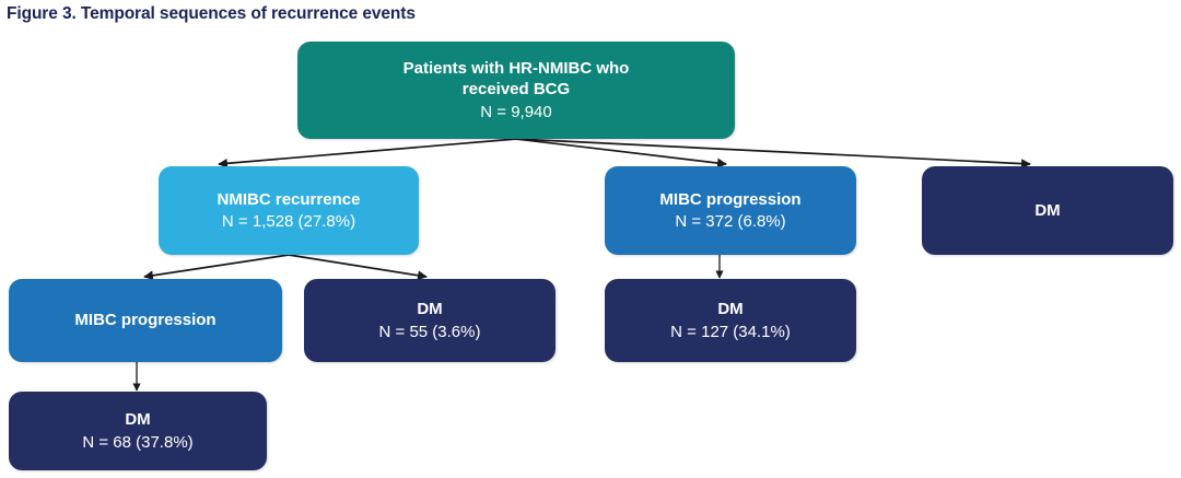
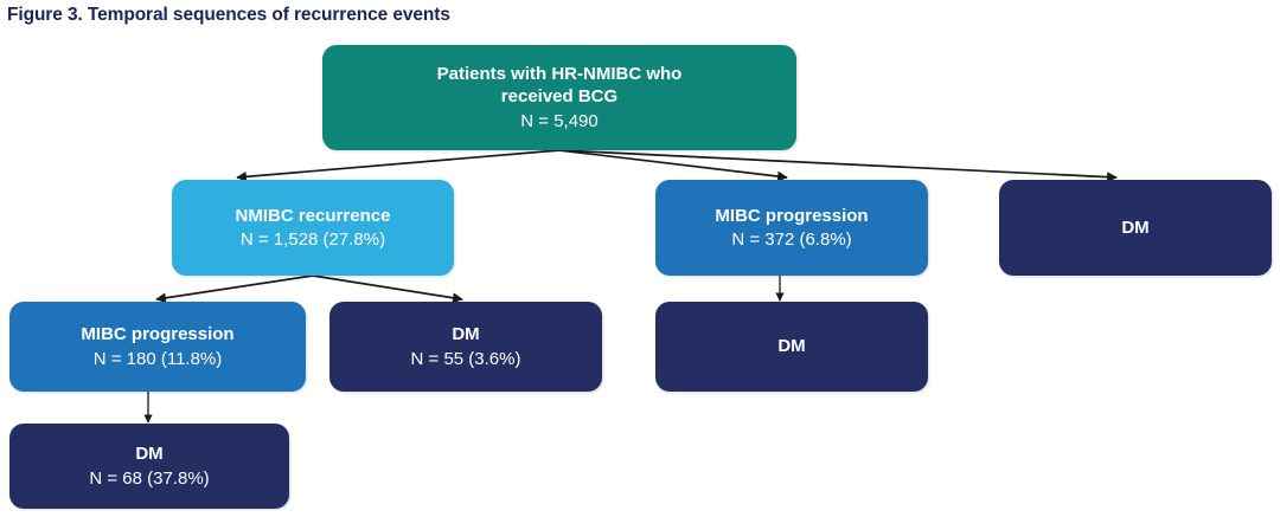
  Figure 3. Temporal sequences of recurrence events
  Patients with HR-NMIBC who
  received BCG
- N = 9,940
+ N = 5,490
  NMIBC recurrence
  N = 1,528 (27.8%)
  MIBC progression
  N = 372 (6.8%)
  DM
  MIBC progression
+ N = 180 (11.8%)
  DM
  N = 55 (3.6%)
  DM
- N = 127 (34.1%)
  DM
  N = 68 (37.8%)
